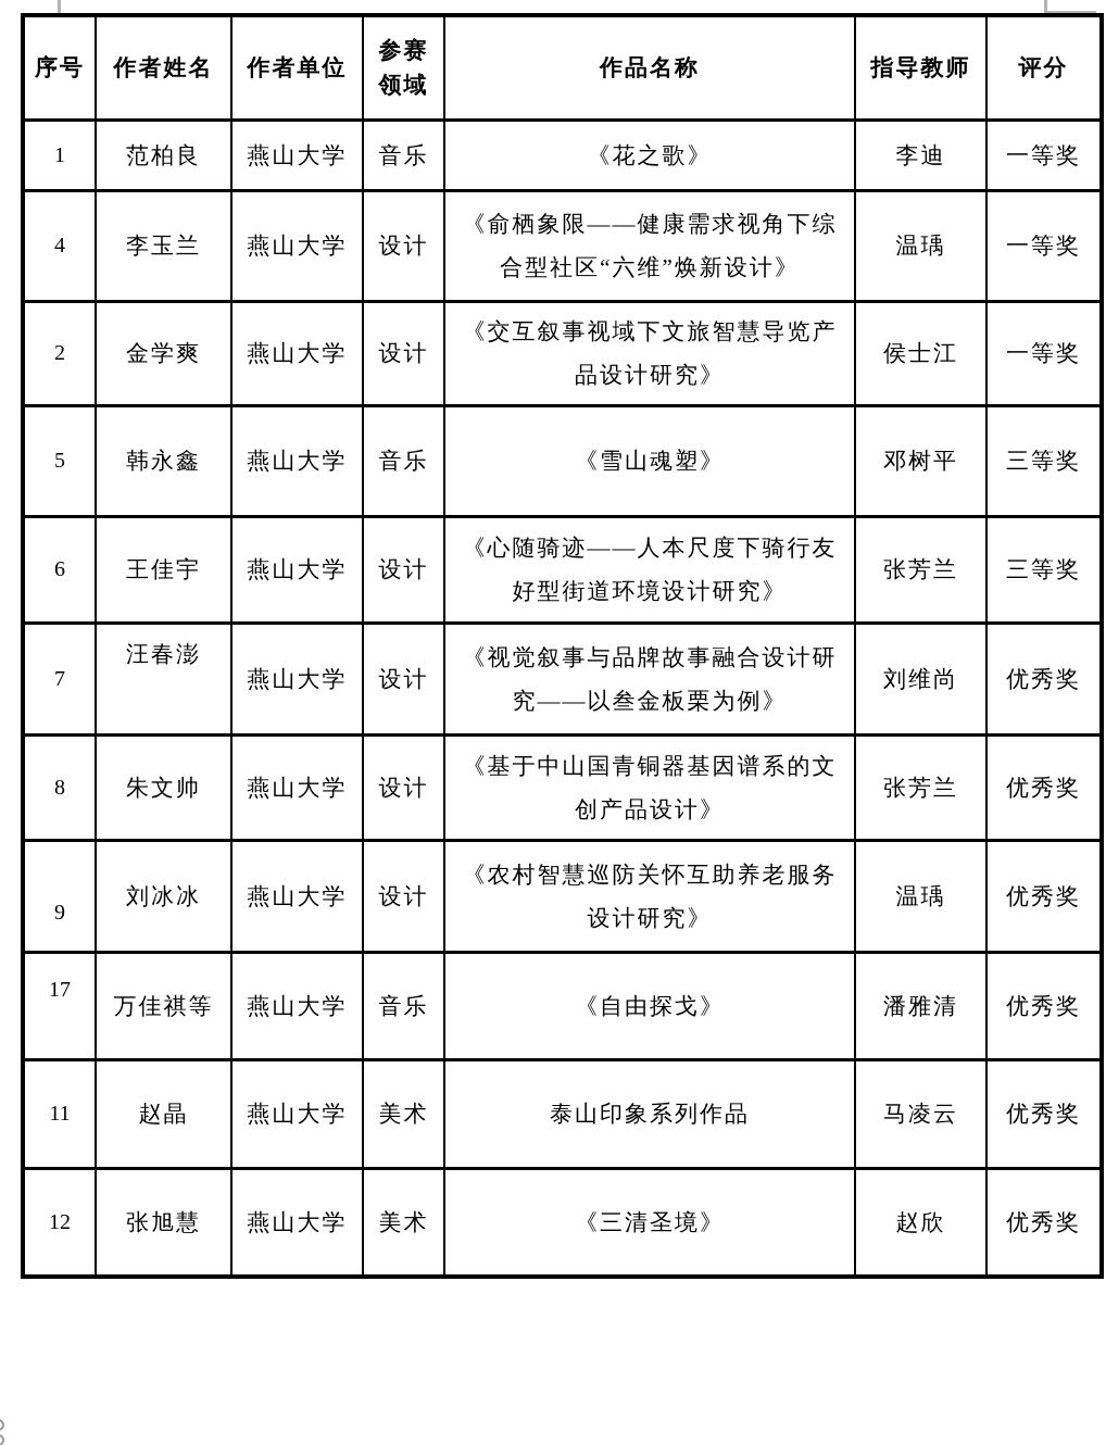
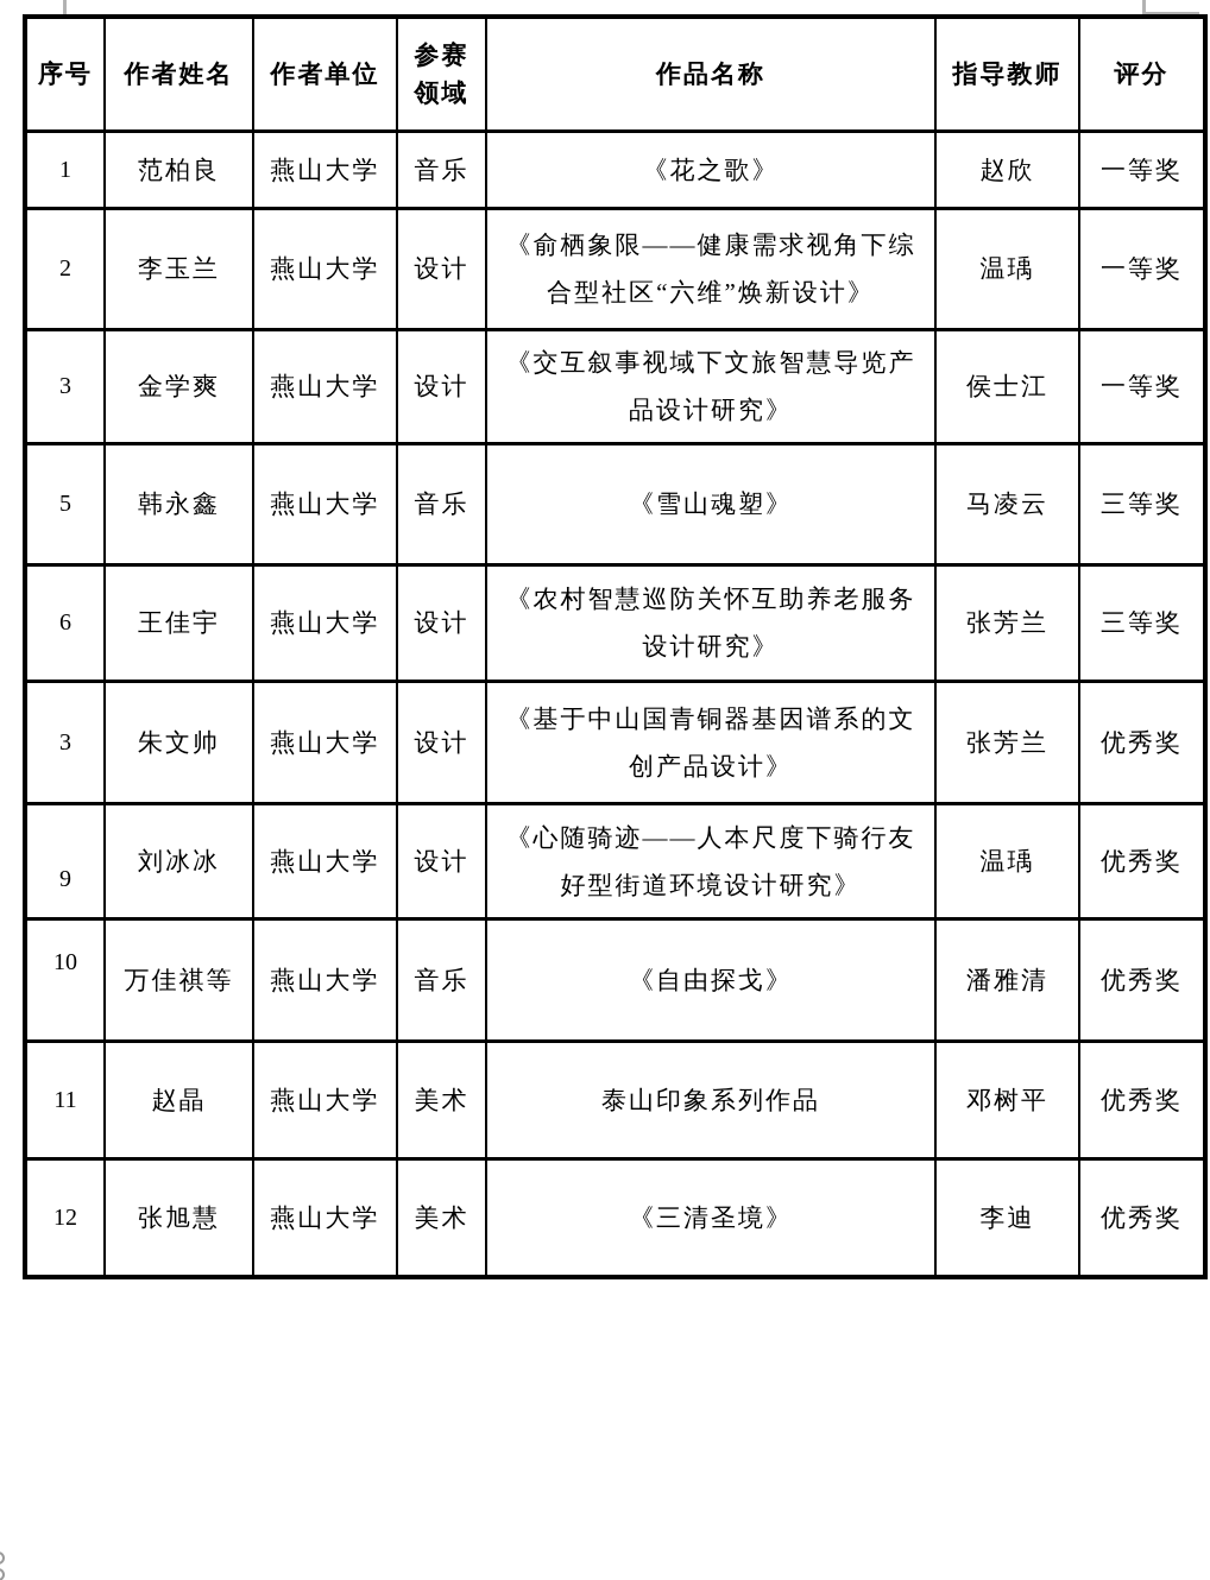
  序号	作者姓名	作者单位	参赛领域	作品名称	指导教师	评分
- 1	范柏良	燕山大学	音乐	《花之歌》	李迪	一等奖
+ 1	范柏良	燕山大学	音乐	《花之歌》	赵欣	一等奖
- 4	李玉兰	燕山大学	设计	《俞栖象限——健康需求视角下综合型社区“六维”焕新设计》	温瑀	一等奖
+ 2	李玉兰	燕山大学	设计	《俞栖象限——健康需求视角下综合型社区“六维”焕新设计》	温瑀	一等奖
- 2	金学爽	燕山大学	设计	《交互叙事视域下文旅智慧导览产品设计研究》	侯士江	一等奖
+ 3	金学爽	燕山大学	设计	《交互叙事视域下文旅智慧导览产品设计研究》	侯士江	一等奖
- 5	韩永鑫	燕山大学	音乐	《雪山魂塑》	邓树平	三等奖
+ 5	韩永鑫	燕山大学	音乐	《雪山魂塑》	马凌云	三等奖
- 6	王佳宇	燕山大学	设计	《心随骑迹——人本尺度下骑行友好型街道环境设计研究》	张芳兰	三等奖
+ 6	王佳宇	燕山大学	设计	《农村智慧巡防关怀互助养老服务设计研究》	张芳兰	三等奖
- 7	汪春澎	燕山大学	设计	《视觉叙事与品牌故事融合设计研究——以叁金板栗为例》	刘维尚	优秀奖
- 8	朱文帅	燕山大学	设计	《基于中山国青铜器基因谱系的文创产品设计》	张芳兰	优秀奖
+ 3	朱文帅	燕山大学	设计	《基于中山国青铜器基因谱系的文创产品设计》	张芳兰	优秀奖
- 9	刘冰冰	燕山大学	设计	《农村智慧巡防关怀互助养老服务设计研究》	温瑀	优秀奖
+ 9	刘冰冰	燕山大学	设计	《心随骑迹——人本尺度下骑行友好型街道环境设计研究》	温瑀	优秀奖
- 17	万佳祺等	燕山大学	音乐	《自由探戈》	潘雅清	优秀奖
+ 10	万佳祺等	燕山大学	音乐	《自由探戈》	潘雅清	优秀奖
- 11	赵晶	燕山大学	美术	泰山印象系列作品	马凌云	优秀奖
+ 11	赵晶	燕山大学	美术	泰山印象系列作品	邓树平	优秀奖
- 12	张旭慧	燕山大学	美术	《三清圣境》	赵欣	优秀奖
+ 12	张旭慧	燕山大学	美术	《三清圣境》	李迪	优秀奖
